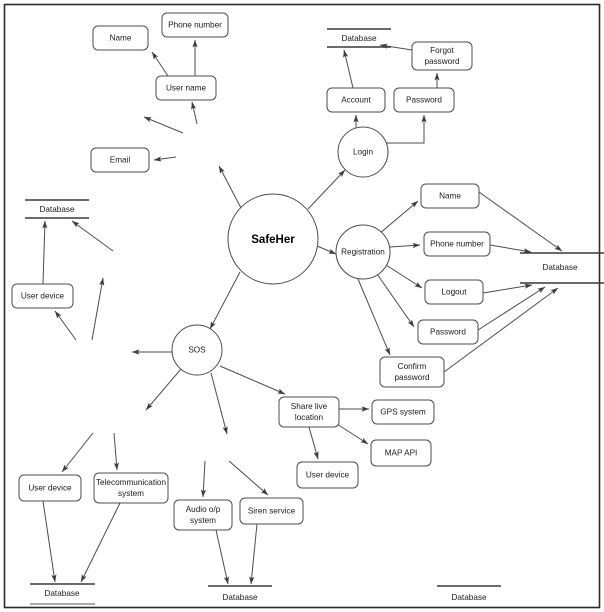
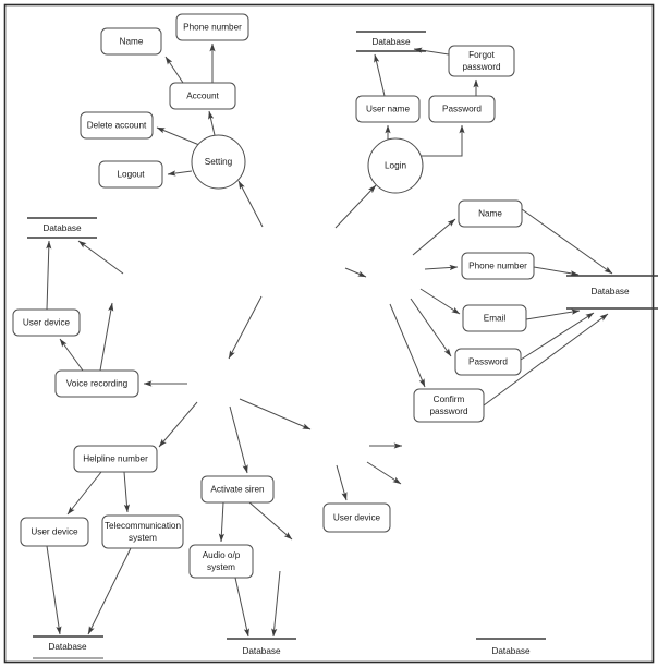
  Database
  Database
  Database
  Database
  Database
  Database
  Name
  Phone number
- User name
+ Account
+ Delete account
- Email
+ Logout
- Account
+ User name
  Password
  Forgot
  password
  Name
  Phone number
- Logout
+ Email
  Password
  Confirm
  password
  User device
+ Voice recording
+ Helpline number
  User device
  Telecommunication
  system
+ Activate siren
  Audio o/p
  system
- Siren service
- Share live
- location
- GPS system
- MAP API
  User device
+ Setting
  Login
- Registration
- SOS
- SafeHer
